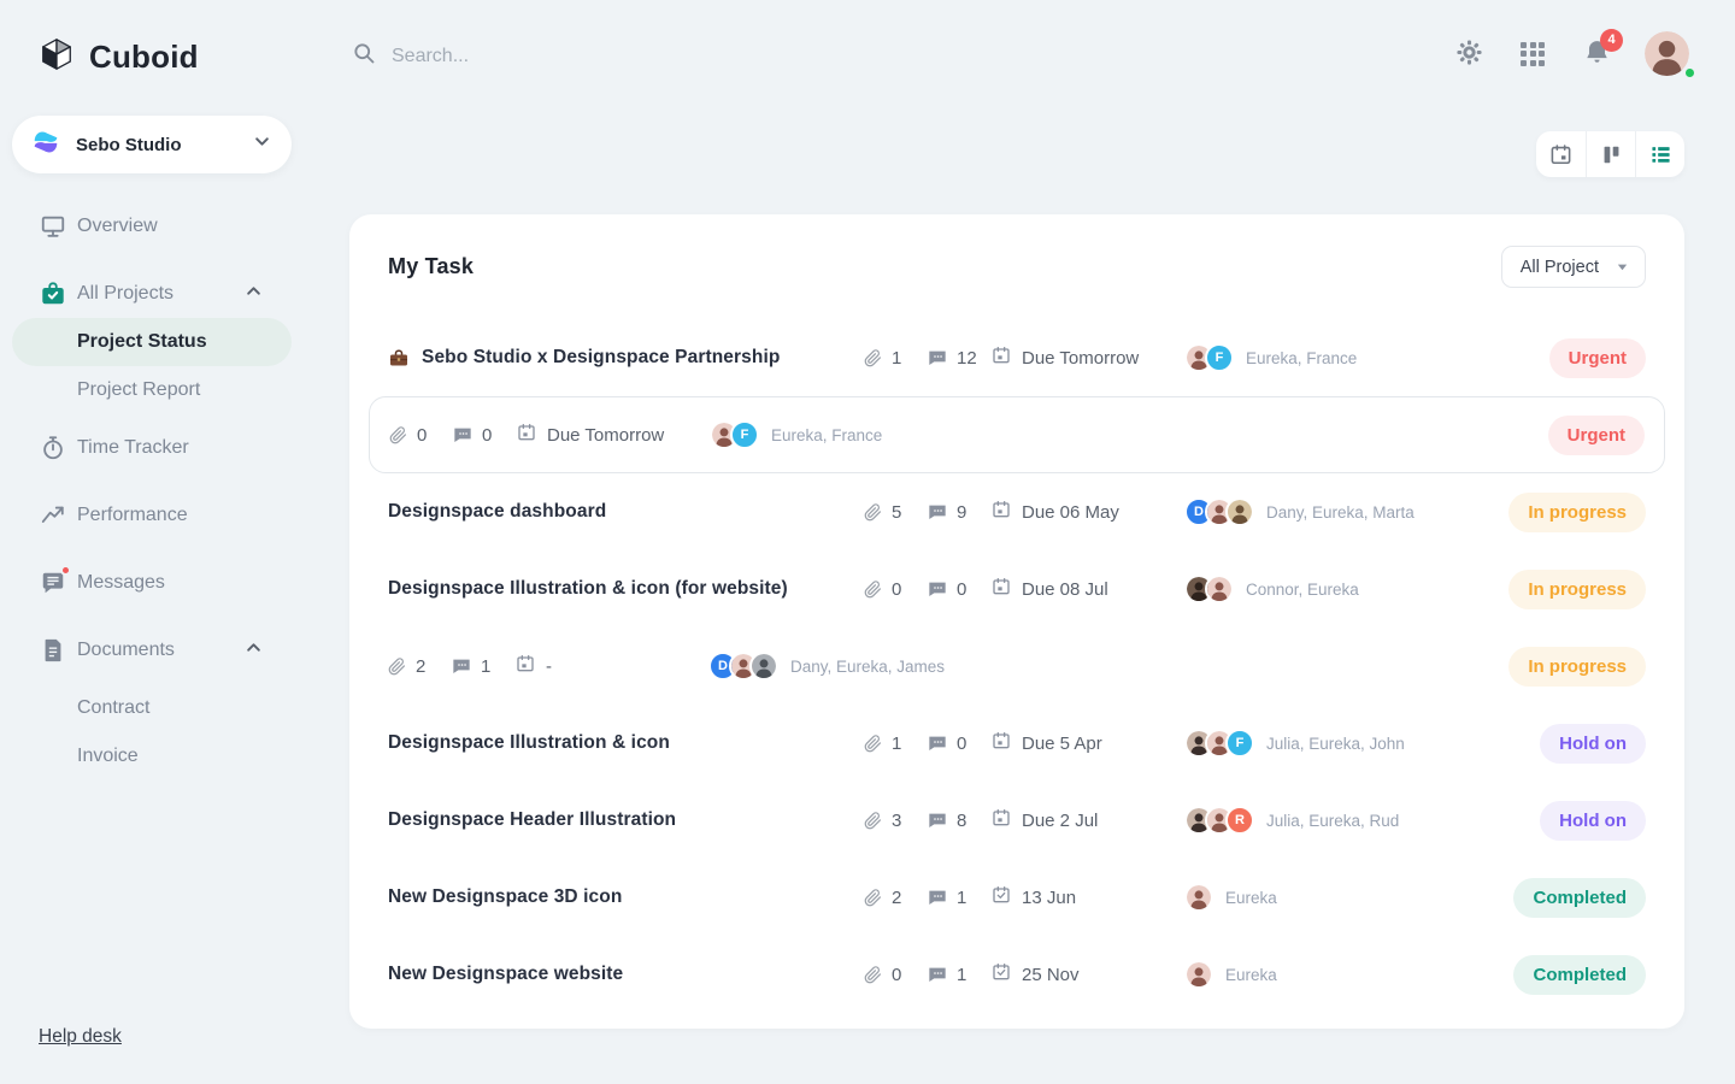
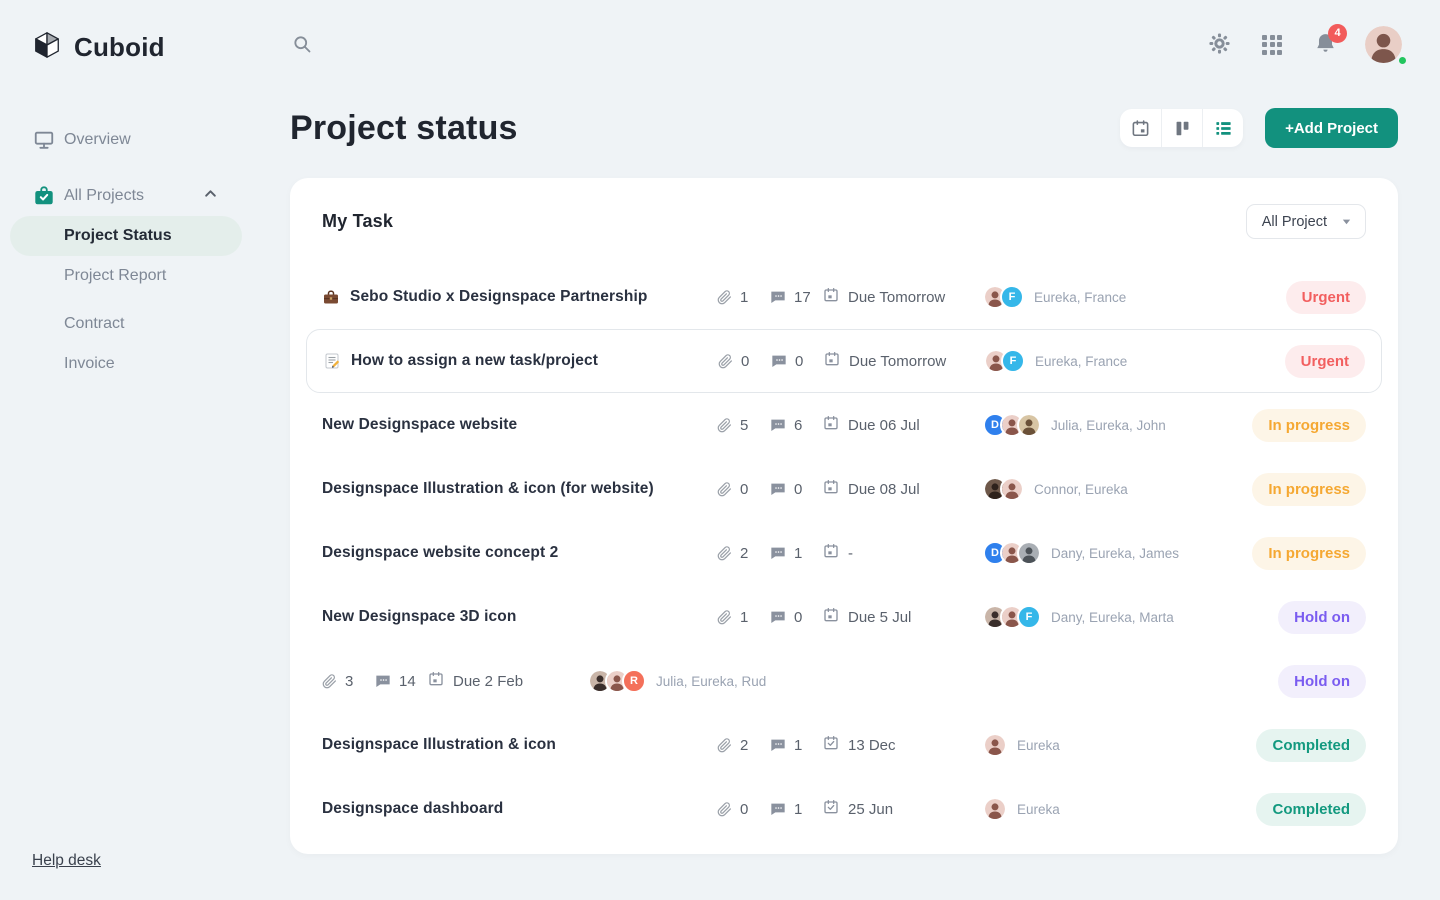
  Cuboid
- Search...
  4
- Sebo Studio
  Overview
  All Projects
  Project Status
  Project Report
- Time Tracker
- Performance
- Messages
- Documents
  Contract
  Invoice
  Help desk
+ Project status
+ +Add Project
  My Task
  All Project
  Sebo Studio x Designspace Partnership
  1
- 12
+ 17
  Due Tomorrow
  F
  Eureka, France
  Urgent
+ How to assign a new task/project
  0
  0
  Due Tomorrow
  F
  Eureka, France
  Urgent
- Designspace dashboard
+ New Designspace website
  5
- 9
+ 6
- Due 06 May
+ Due 06 Jul
  D
- Dany, Eureka, Marta
+ Julia, Eureka, John
  In progress
  Designspace Illustration & icon (for website)
  0
  0
  Due 08 Jul
  Connor, Eureka
  In progress
+ Designspace website concept 2
  2
  1
  -
  D
  Dany, Eureka, James
  In progress
- Designspace Illustration & icon
+ New Designspace 3D icon
  1
  0
- Due 5 Apr
+ Due 5 Jul
  F
- Julia, Eureka, John
+ Dany, Eureka, Marta
  Hold on
- Designspace Header Illustration
  3
- 8
+ 14
- Due 2 Jul
+ Due 2 Feb
  R
  Julia, Eureka, Rud
  Hold on
- New Designspace 3D icon
+ Designspace Illustration & icon
  2
  1
- 13 Jun
+ 13 Dec
  Eureka
  Completed
- New Designspace website
+ Designspace dashboard
  0
  1
- 25 Nov
+ 25 Jun
  Eureka
  Completed
